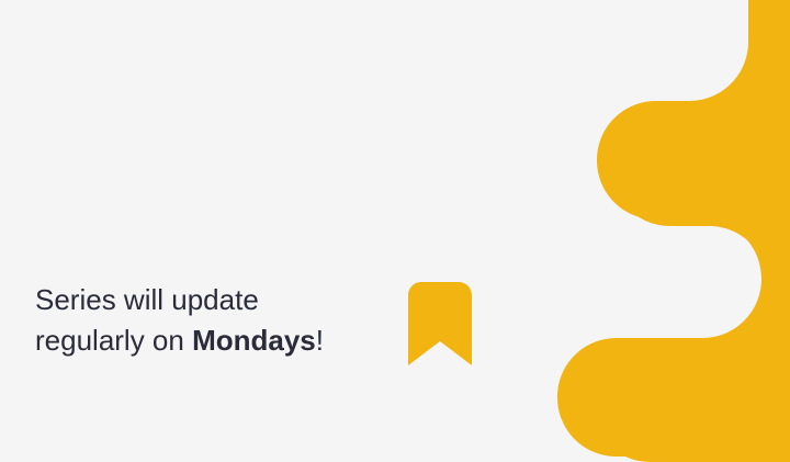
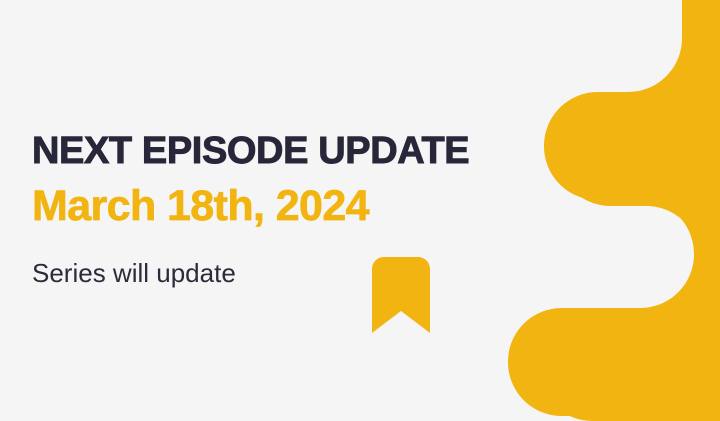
+ NEXT EPISODE UPDATE
+ March 18th, 2024
  Series will update
- regularly on Mondays!
